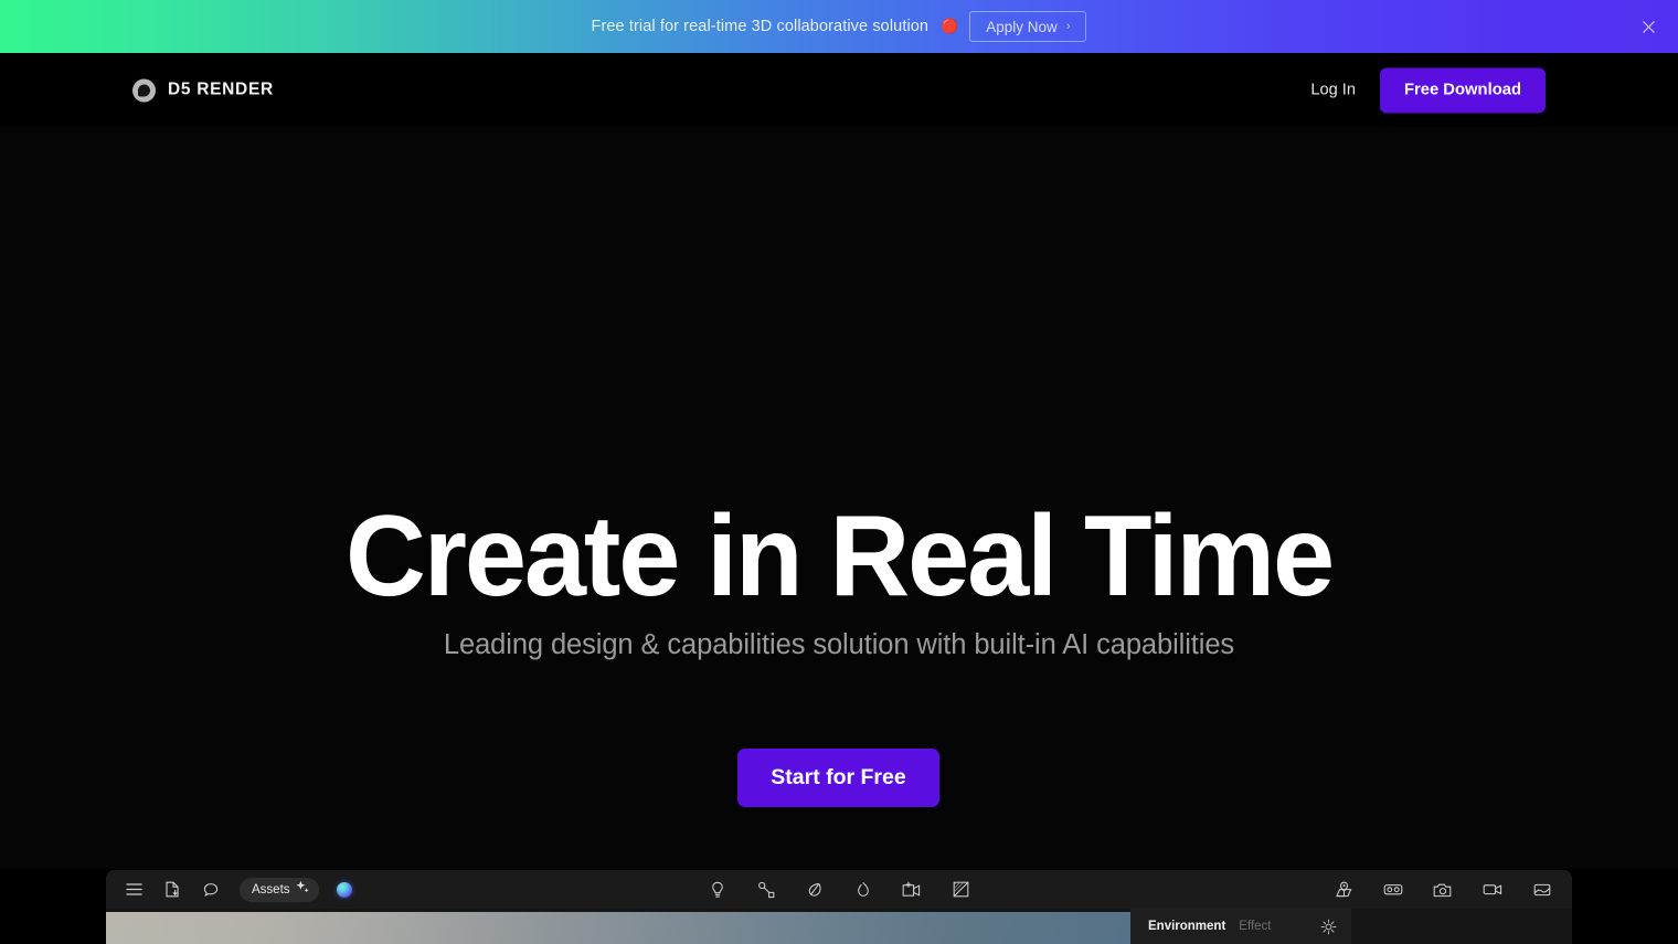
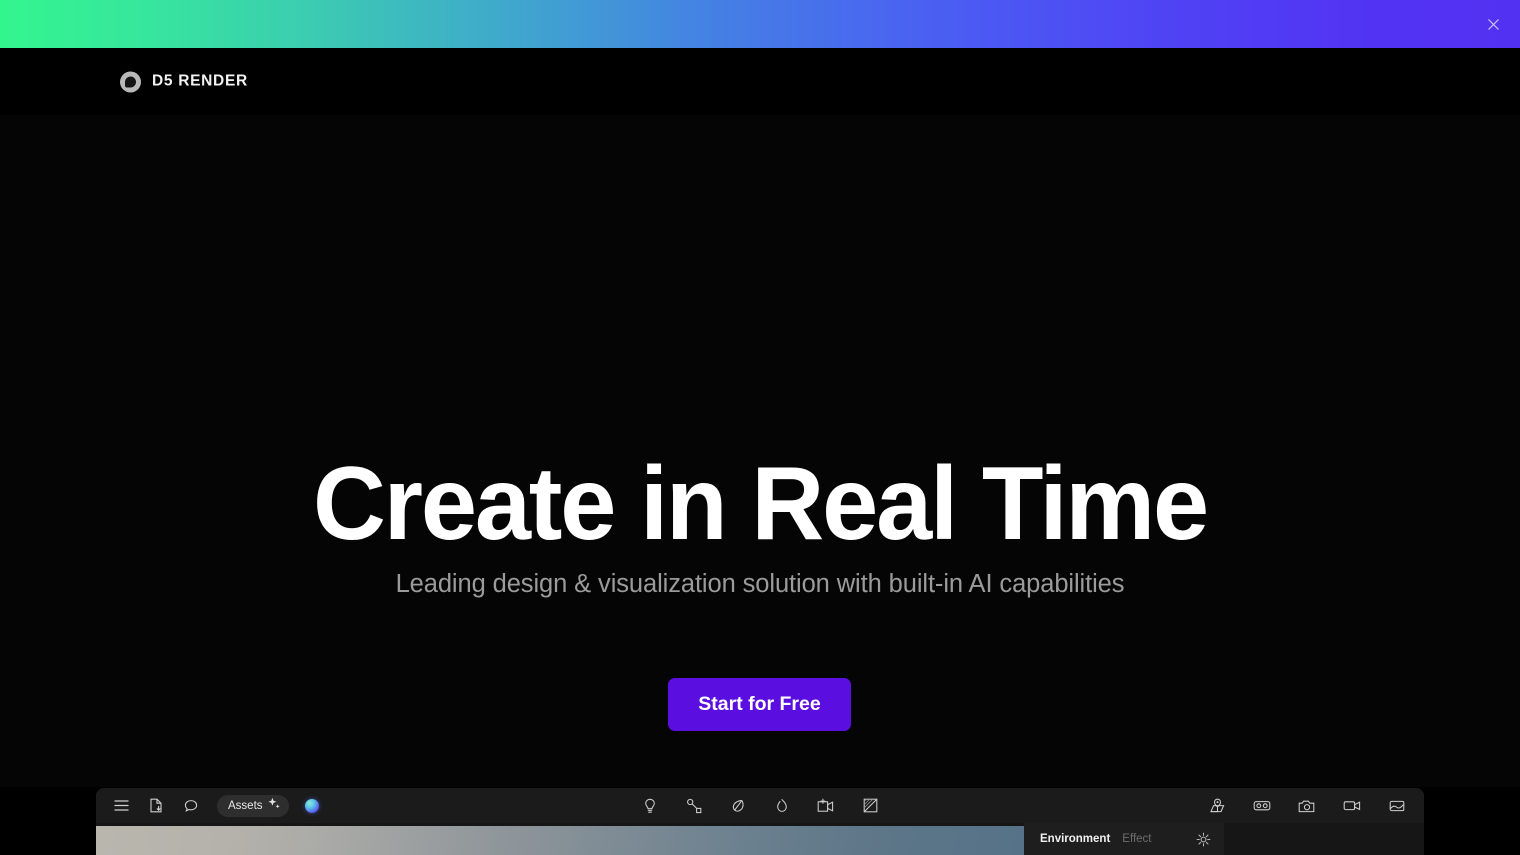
- Free trial for real-time 3D collaborative solution
- 🔴
- Apply Now
- ›
  D5 RENDER
- Log In
- Free Download
  Create in Real Time
- Leading design & capabilities solution with built-in AI capabilities
+ Leading design & visualization solution with built-in AI capabilities
  Start for Free
  Assets
  Environment
  Effect
